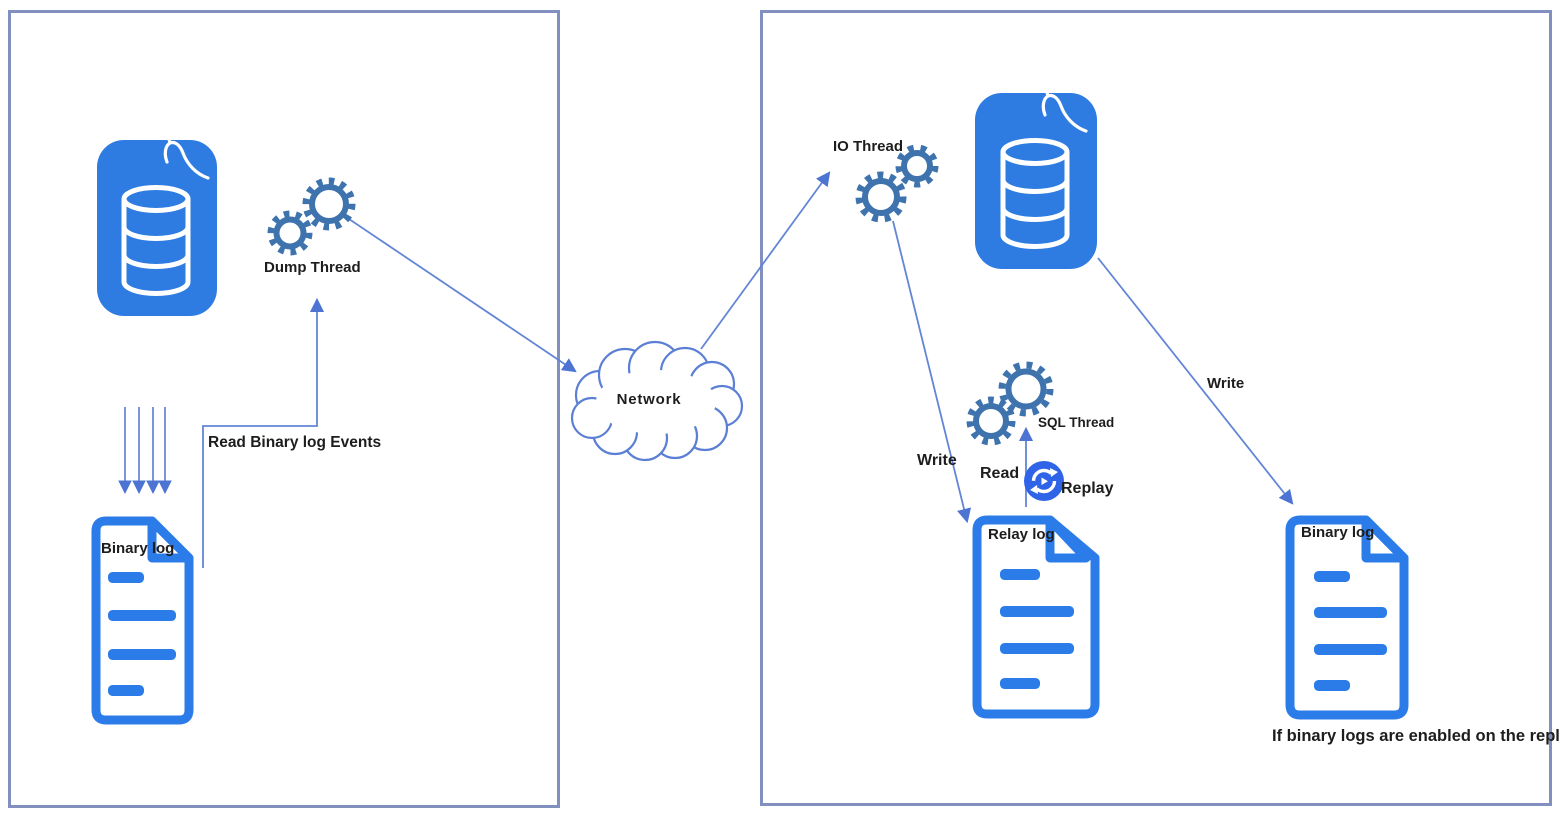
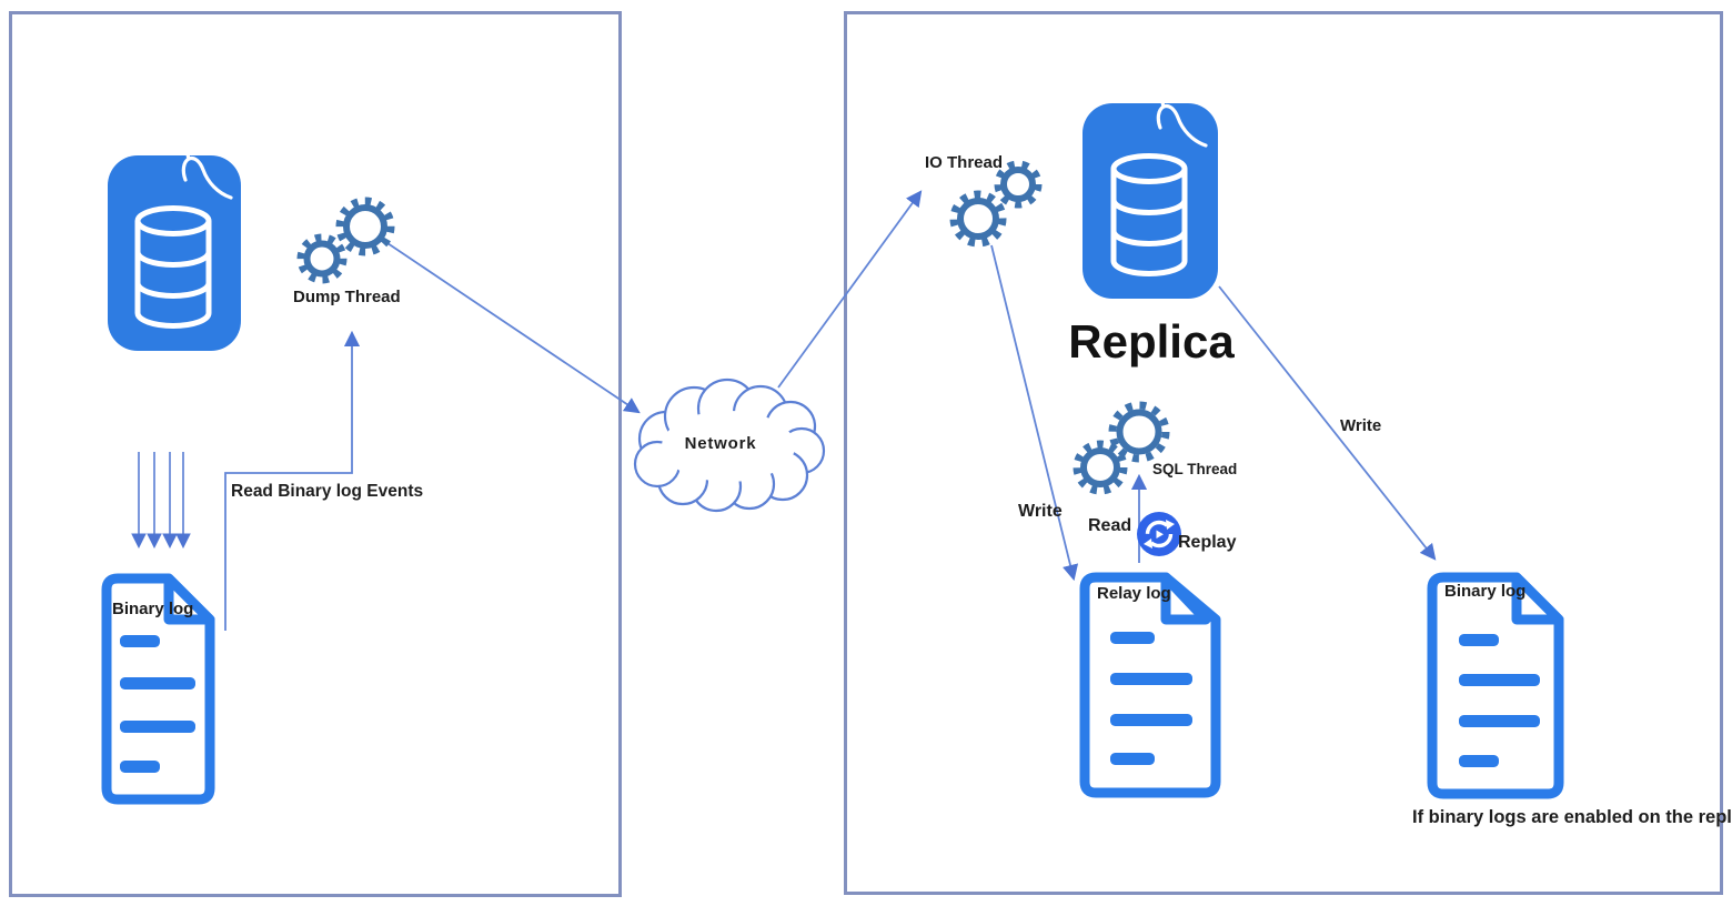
  Dump Thread
  Read Binary log Events
  Binary log
  Network
  IO Thread
+ Replica
  SQL Thread
  Write
  Read
  Replay
  Write
  Relay log
  Binary log
  If binary logs are enabled on the repl
